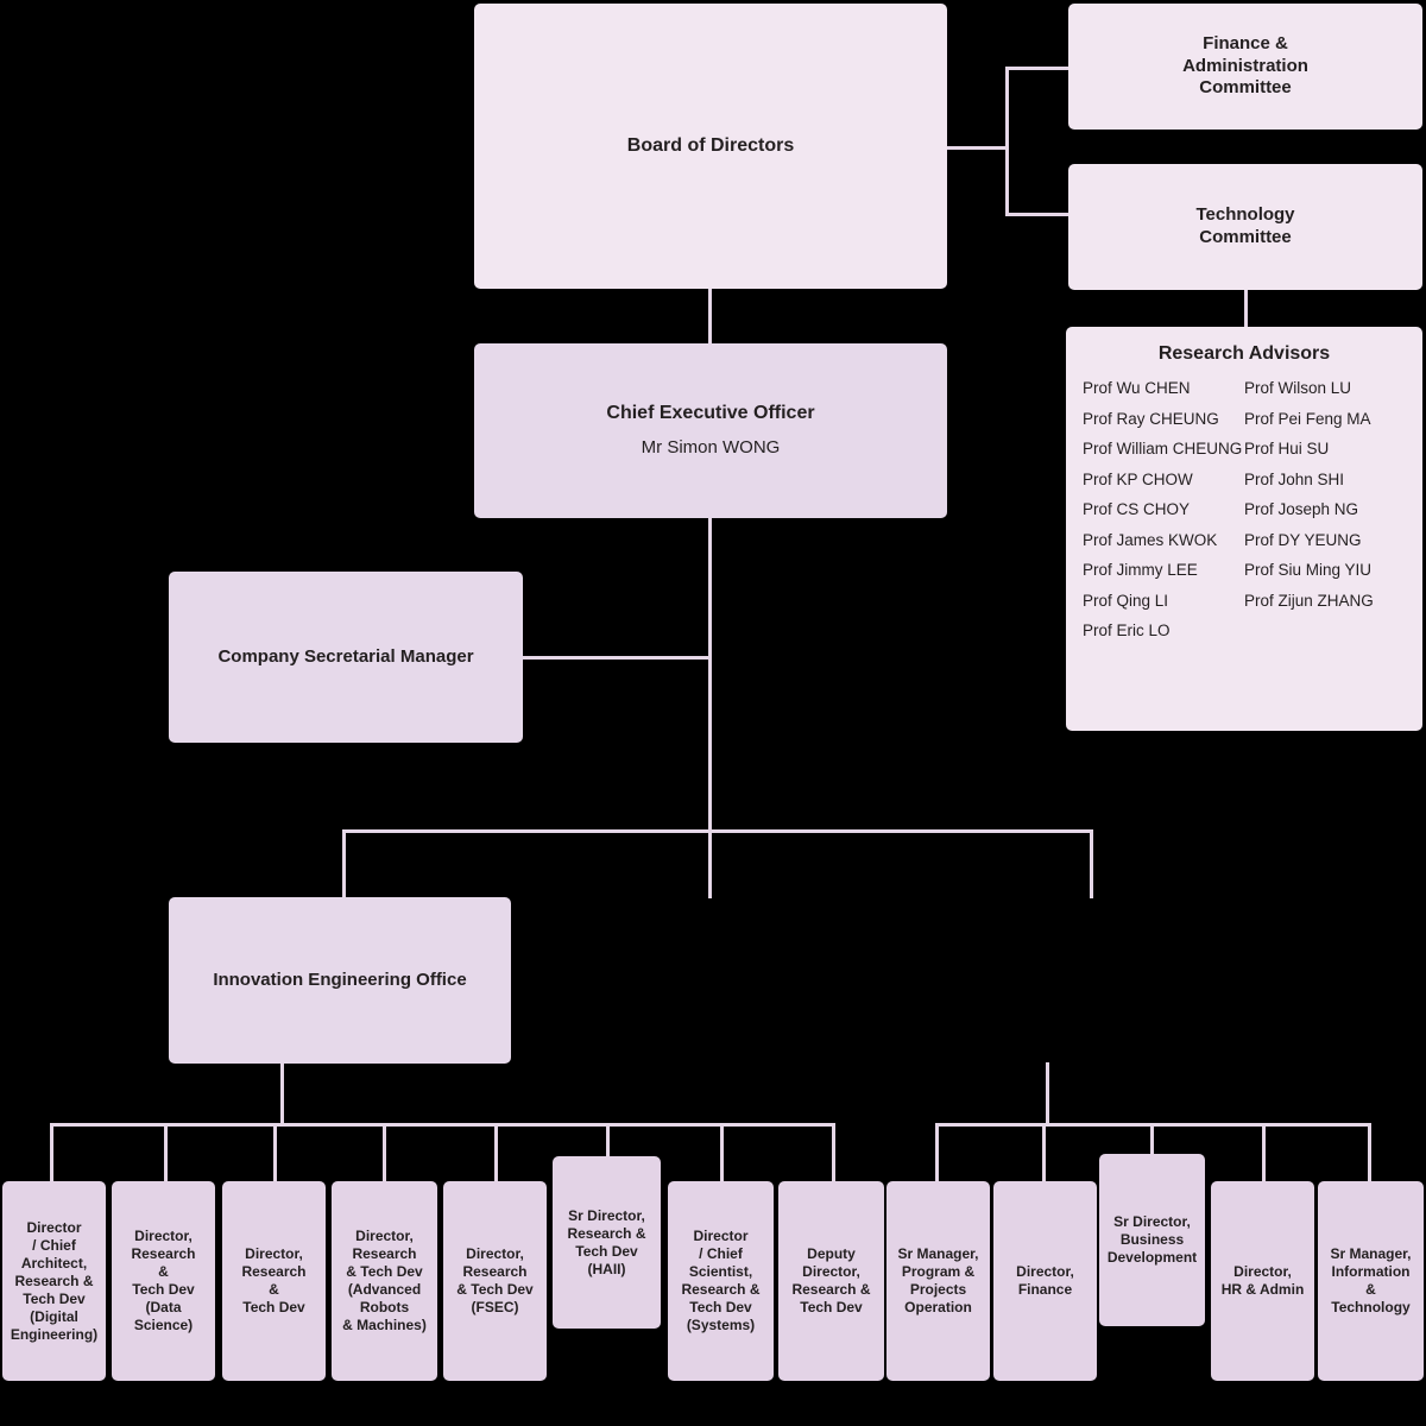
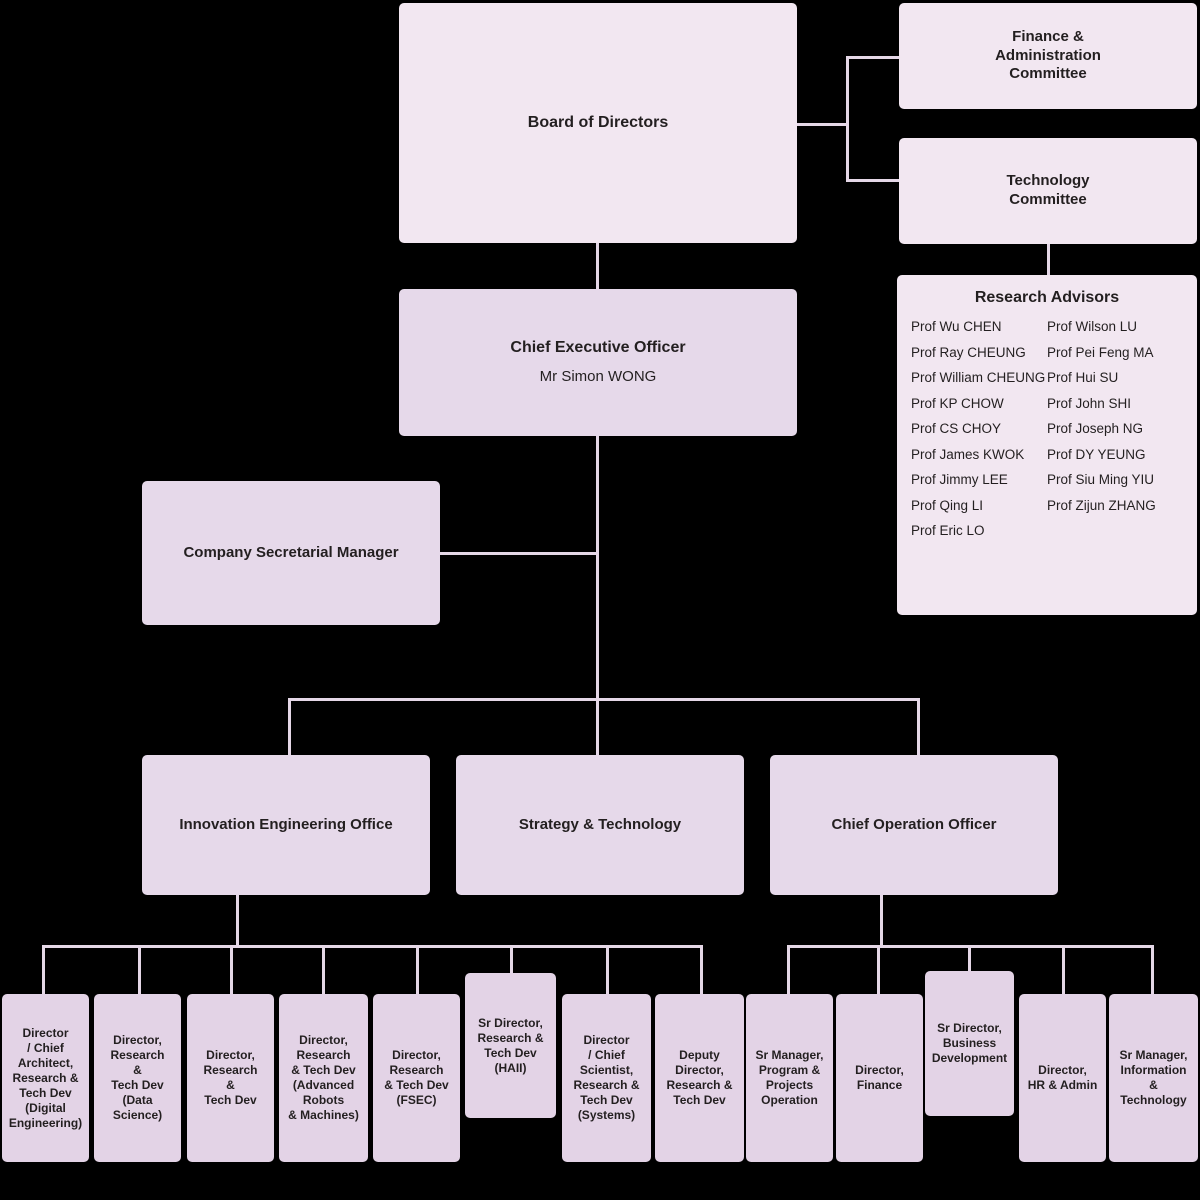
  Board of Directors
  Finance &
  Administration
  Committee
  Technology
  Committee
  Research Advisors
  Prof Wu CHEN
  Prof Ray CHEUNG
  Prof William CHEUNG
  Prof KP CHOW
  Prof CS CHOY
  Prof James KWOK
  Prof Jimmy LEE
  Prof Qing LI
  Prof Eric LO
  Prof Wilson LU
  Prof Pei Feng MA
  Prof Hui SU
  Prof John SHI
  Prof Joseph NG
  Prof DY YEUNG
  Prof Siu Ming YIU
  Prof Zijun ZHANG
  Chief Executive Officer
  Mr Simon WONG
  Company Secretarial Manager
  Innovation Engineering Office
+ Strategy & Technology
+ Chief Operation Officer
  Director
  / Chief
  Architect,
  Research &
  Tech Dev
  (Digital
  Engineering)
  Director,
  Research
  &
  Tech Dev
  (Data
  Science)
  Director,
  Research
  &
  Tech Dev
  Director,
  Research
  & Tech Dev
  (Advanced
  Robots
  & Machines)
  Director,
  Research
  & Tech Dev
  (FSEC)
  Sr Director,
  Research &
  Tech Dev
  (HAII)
  Director
  / Chief
  Scientist,
  Research &
  Tech Dev
  (Systems)
  Deputy
  Director,
  Research &
  Tech Dev
  Sr Manager,
  Program &
  Projects
  Operation
  Director,
  Finance
  Sr Director,
  Business
  Development
  Director,
  HR & Admin
  Sr Manager,
  Information
  &
  Technology
